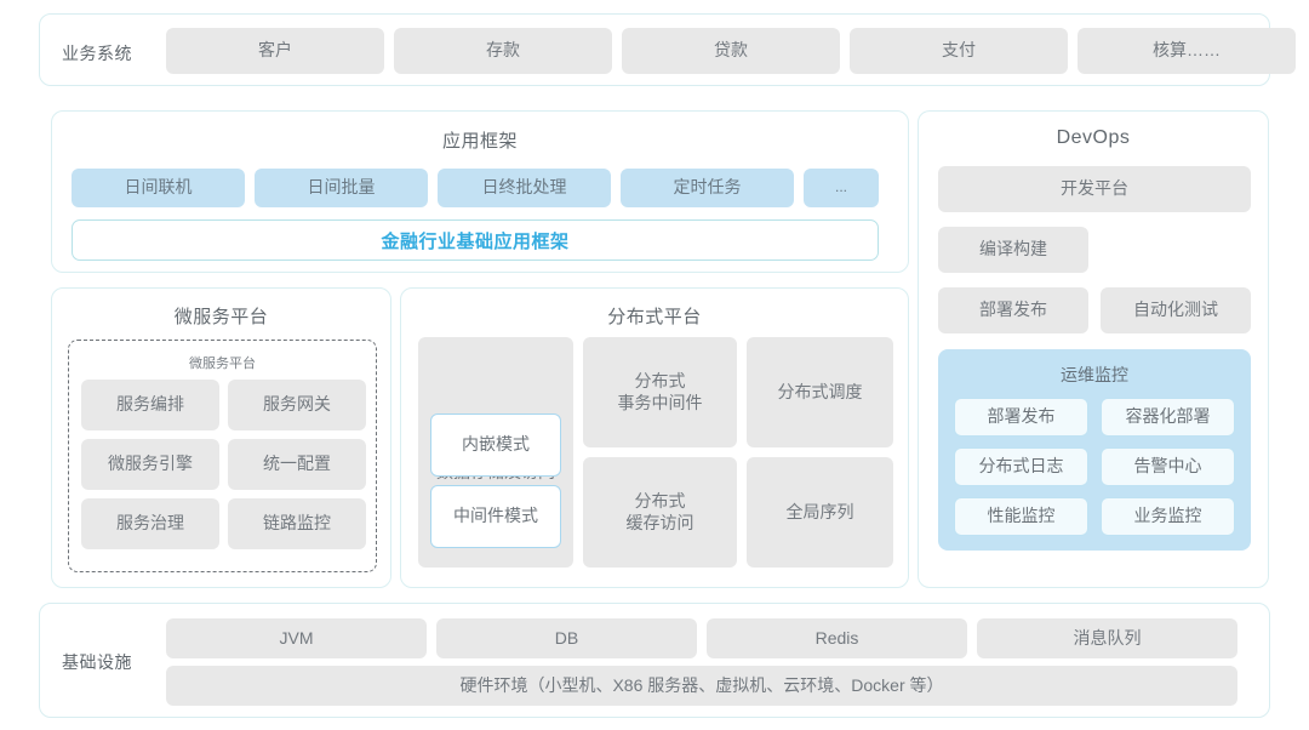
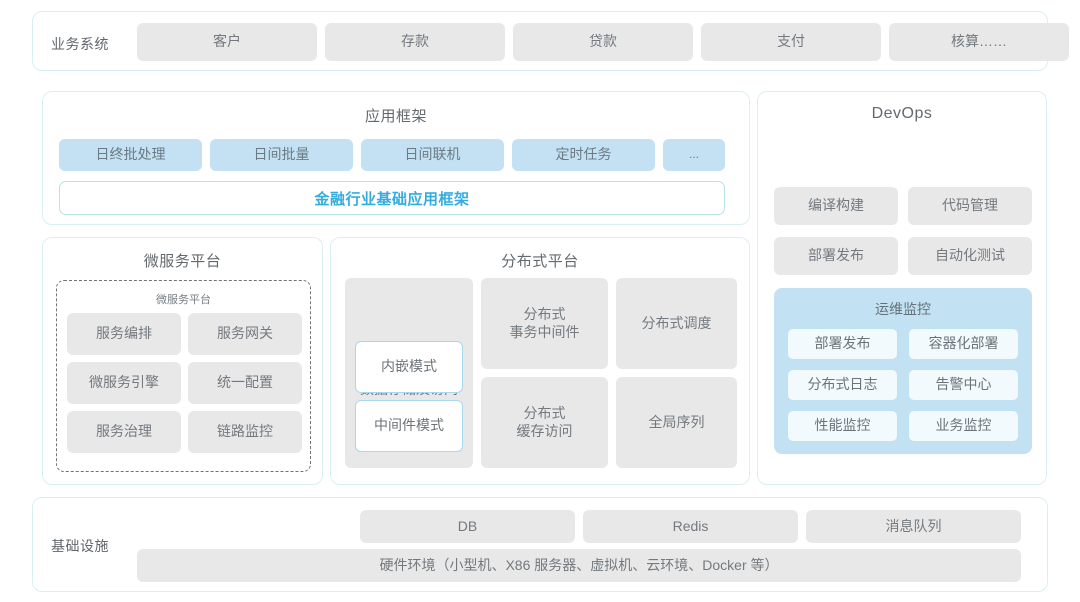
  业务系统
  客户
  存款
  贷款
  支付
  核算……
  应用框架
- 日间联机
+ 日终批处理
  日间批量
- 日终批处理
+ 日间联机
  定时任务
  ...
  金融行业基础应用框架
  微服务平台
  微服务平台
  服务编排
  服务网关
  微服务引擎
  统一配置
  服务治理
  链路监控
  分布式平台
  内嵌模式
  中间件模式
  分布式
  事务中间件
  分布式调度
  分布式
  缓存访问
  全局序列
  DevOps
- 开发平台
  编译构建
+ 代码管理
  部署发布
  自动化测试
  运维监控
  部署发布
  容器化部署
  分布式日志
  告警中心
  性能监控
  业务监控
  基础设施
- JVM
  DB
  Redis
  消息队列
  硬件环境（小型机、X86 服务器、虚拟机、云环境、Docker 等）
